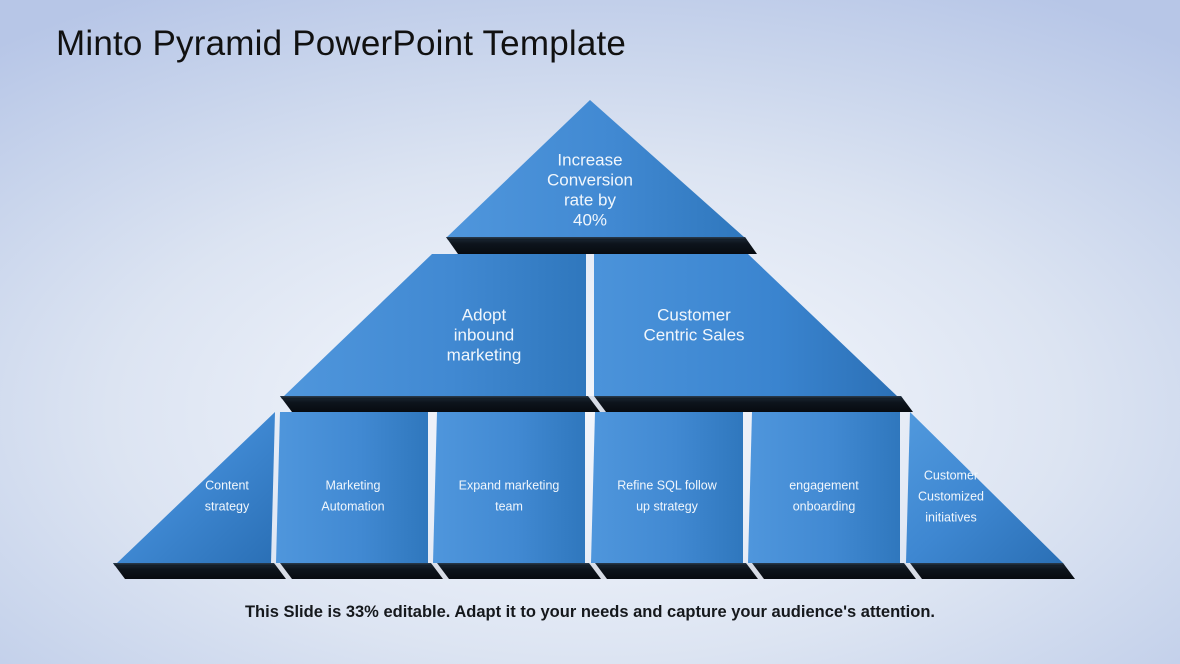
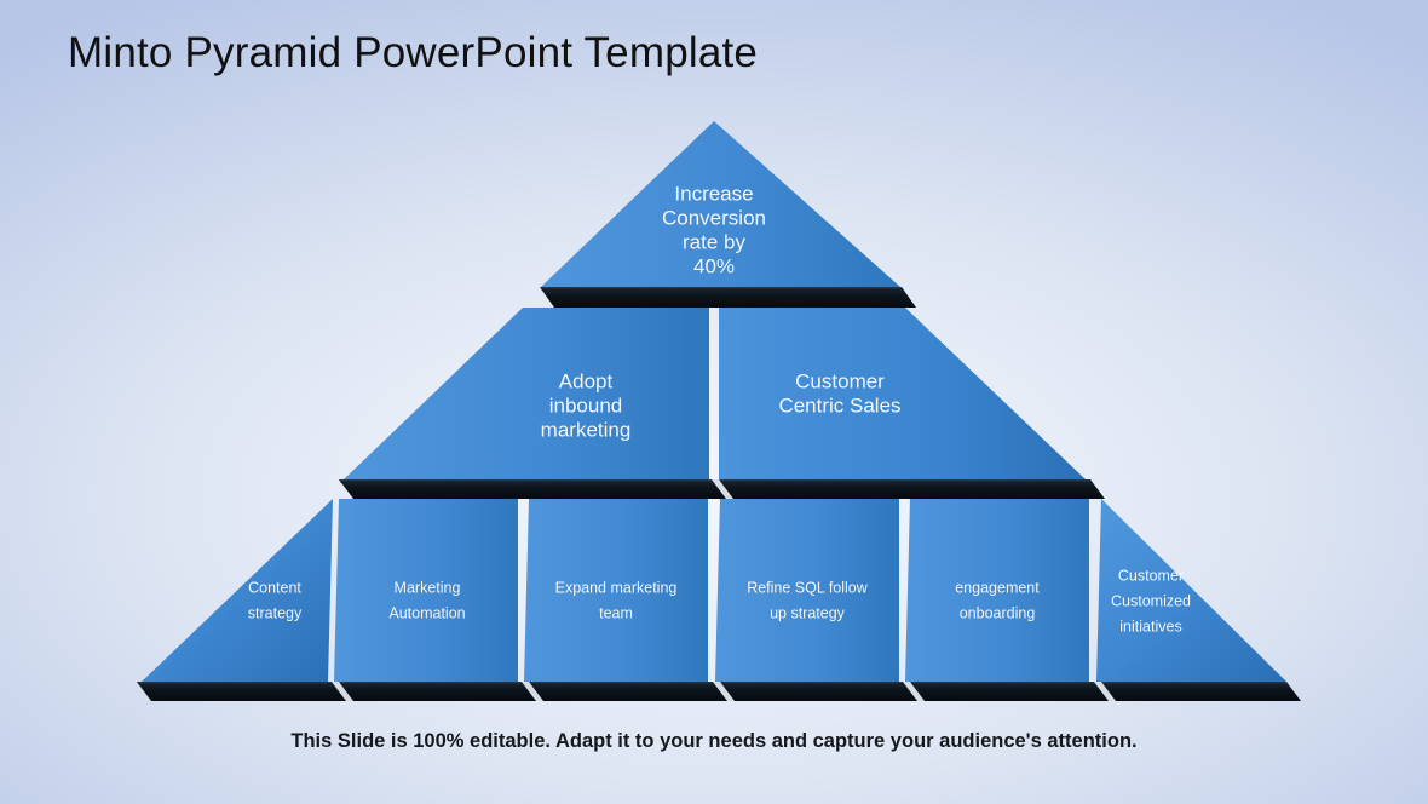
  Minto Pyramid PowerPoint Template
  Content
  strategy
  Marketing
  Automation
  Expand marketing
  team
  Refine SQL follow
  up strategy
  engagement
  onboarding
  Customer
  Customized
  initiatives
  Adopt
  inbound
  marketing
  Customer
  Centric Sales
  Increase
  Conversion
  rate by
  40%
- This Slide is 33% editable. Adapt it to your needs and capture your audience's attention.
+ This Slide is 100% editable. Adapt it to your needs and capture your audience's attention.
